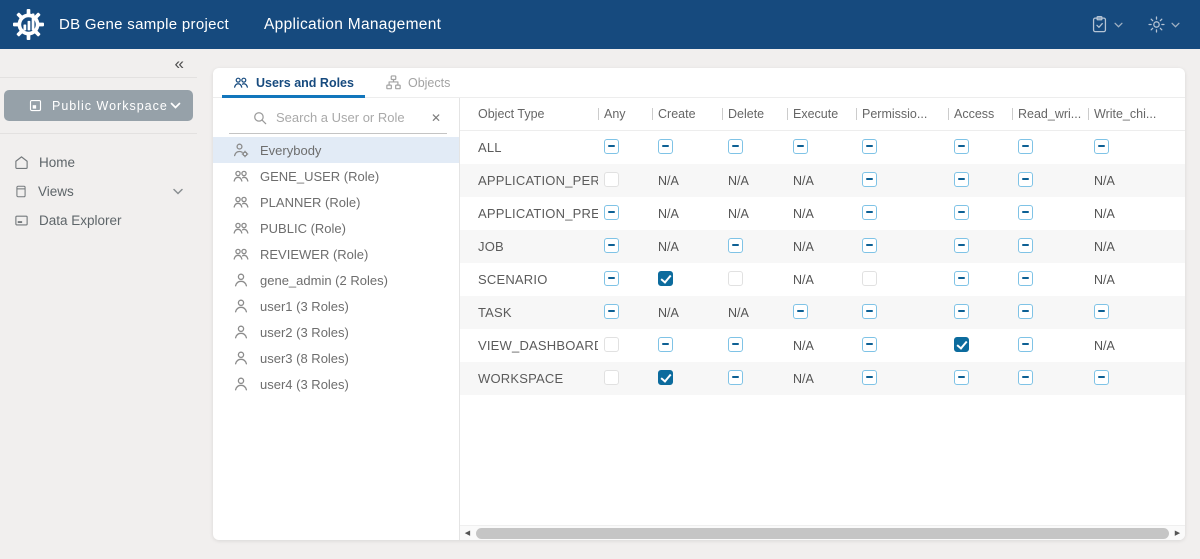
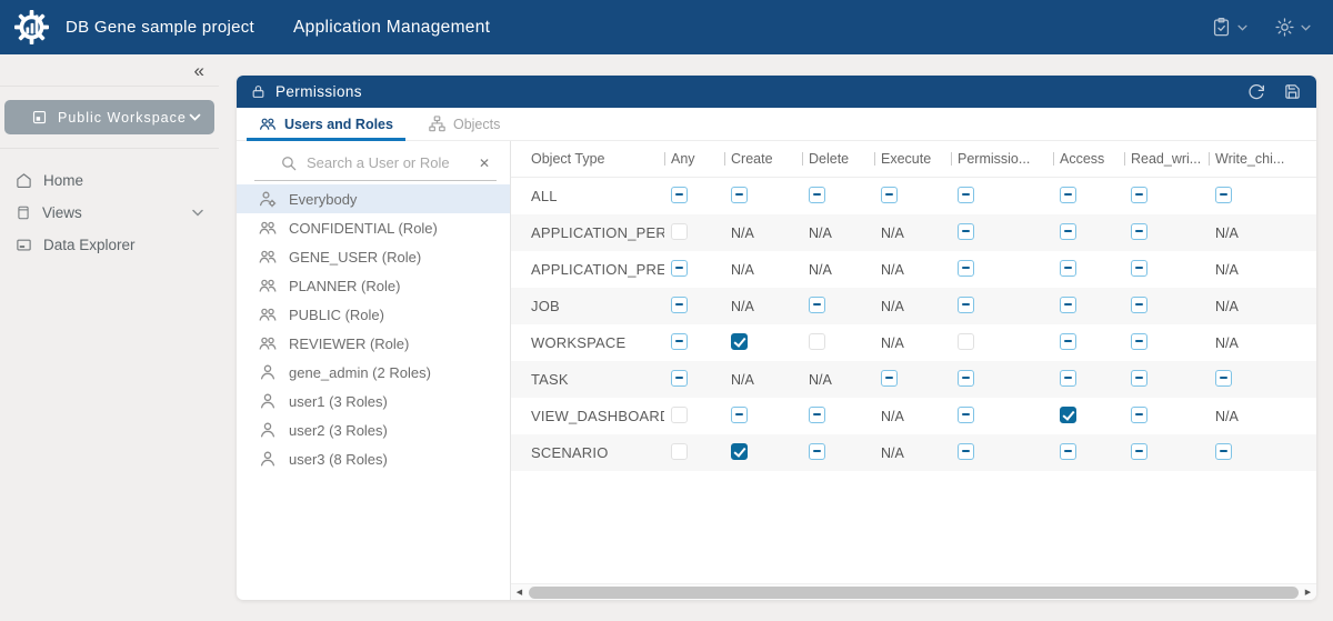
  DB Gene sample project
  Application Management
  «
  Public Workspace
  Home
  Views
  Data Explorer
+ Permissions
  Users and Roles
  Objects
  Search a User or Role
  ✕
  Everybody
+ CONFIDENTIAL (Role)
  GENE_USER (Role)
  PLANNER (Role)
  PUBLIC (Role)
  REVIEWER (Role)
  gene_admin (2 Roles)
  user1 (3 Roles)
  user2 (3 Roles)
  user3 (8 Roles)
- user4 (3 Roles)
  Object Type
  Any
  Create
  Delete
  Execute
  Permissio...
  Access
  Read_wri...
  Write_chi...
  ALL
  N/A
  N/A
  N/A
  N/A
  N/A
  N/A
  N/A
  N/A
  JOB
  N/A
  N/A
  N/A
- SCENARIO
+ WORKSPACE
  N/A
  N/A
  TASK
  N/A
  N/A
  VIEW_DASHBOAR
  N/A
  N/A
- WORKSPACE
+ SCENARIO
  N/A
